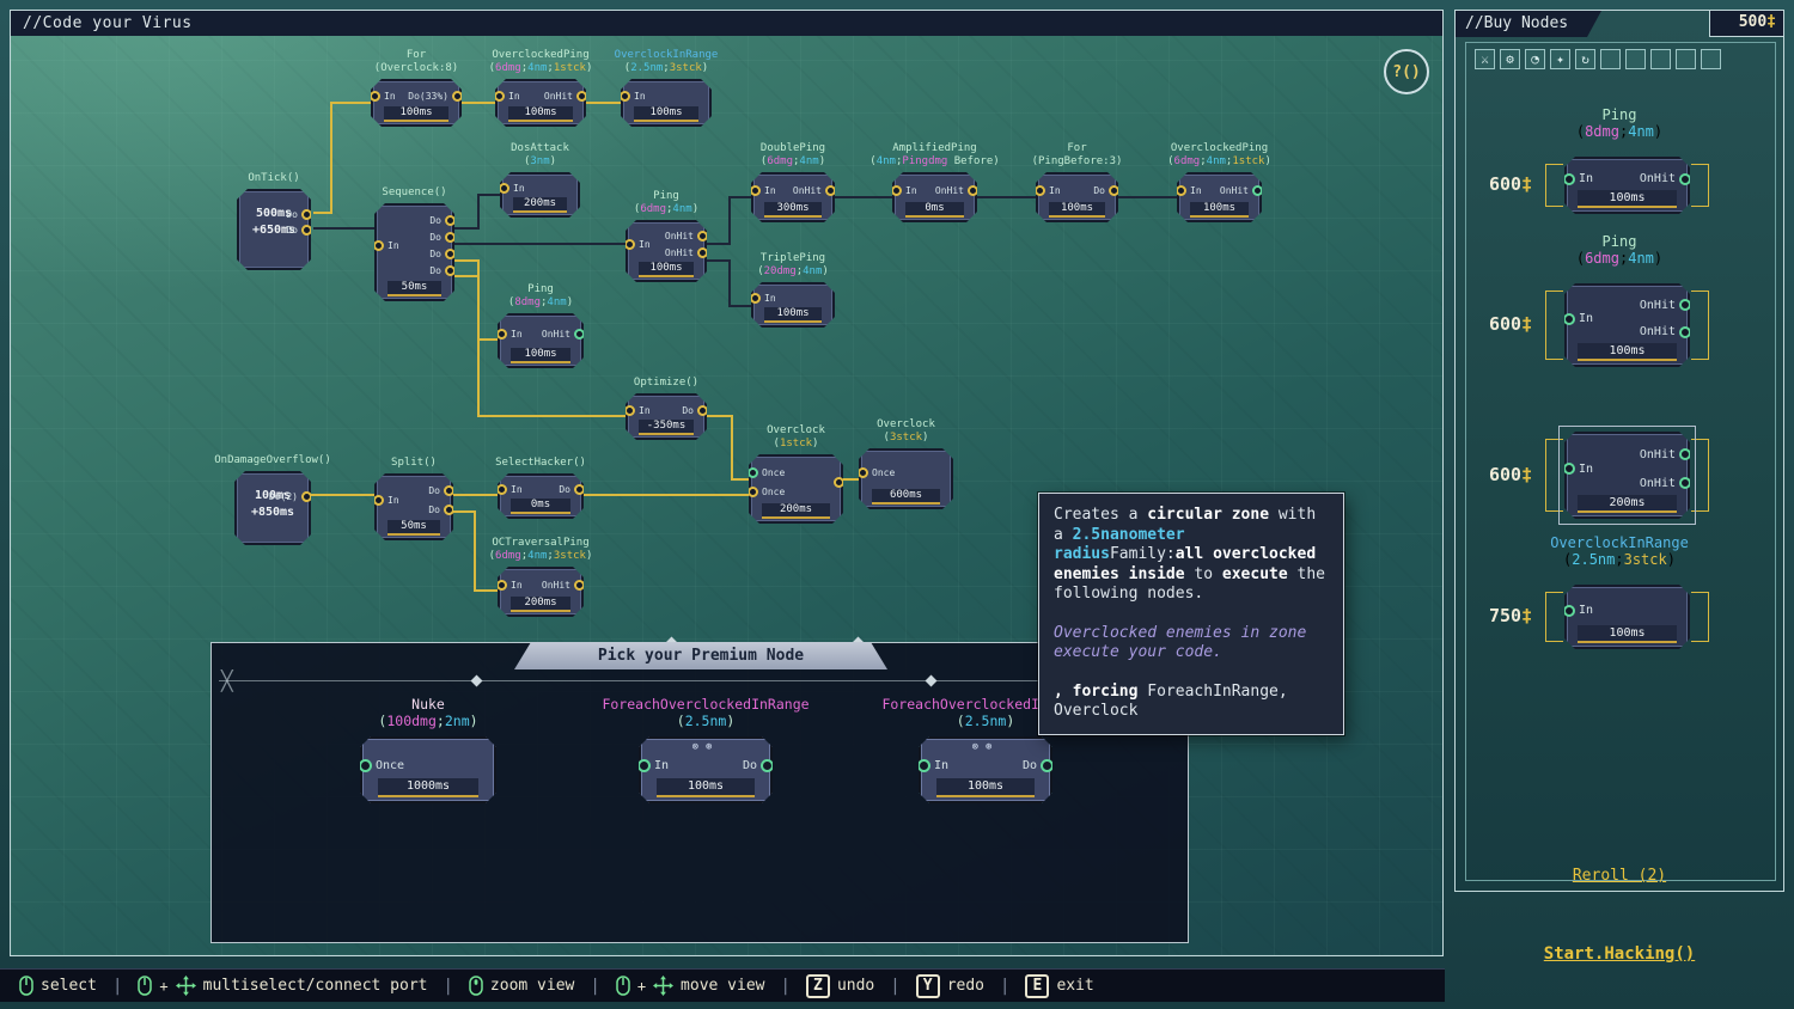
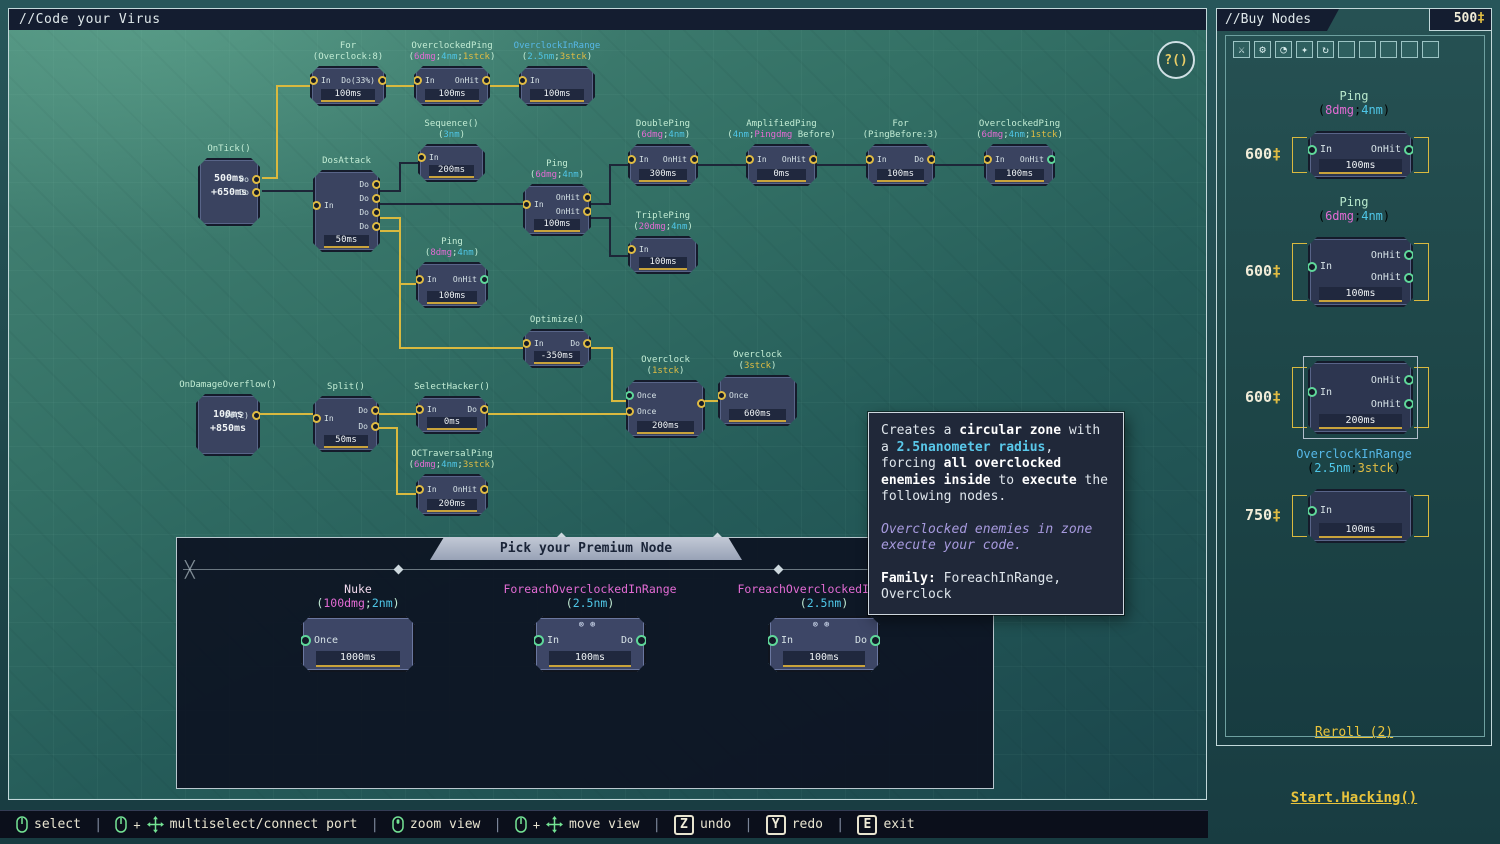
  //Code your Virus
  ╳
  Pick your Premium Node
  For
  (Overclock:8)
  In
  Do(33%)
  100ms
  OverclockedPing
  (6dmg;4nm;1stck)
  In
  OnHit
  100ms
  OverclockInRange
  (2.5nm;3stck)
  In
  100ms
  OnTick()
  500ms
  +650ms
  Do
  Do
- Sequence()
+ DosAttack
  In
  Do
  Do
  Do
  Do
  50ms
- DosAttack
+ Sequence()
  (3nm)
  In
  200ms
  Ping
  (6dmg;4nm)
  In
  OnHit
  OnHit
  100ms
  DoublePing
  (6dmg;4nm)
  In
  OnHit
  300ms
  AmplifiedPing
  (4nm;Pingdmg Before)
  In
  OnHit
  0ms
  For
  (PingBefore:3)
  In
  Do
  100ms
  OverclockedPing
  (6dmg;4nm;1stck)
  In
  OnHit
  100ms
  TriplePing
  (20dmg;4nm)
  In
  100ms
  Ping
  (8dmg;4nm)
  In
  OnHit
  100ms
  Optimize()
  In
  Do
  -350ms
  OnDamageOverflow()
  100ms
  +850ms
  Do(2)
  Split()
  In
  Do
  Do
  50ms
  SelectHacker()
  In
  Do
  0ms
  OCTraversalPing
  (6dmg;4nm;3stck)
  In
  OnHit
  200ms
  Overclock
  (1stck)
  Once
  Once
  200ms
  Overclock
  (3stck)
  Once
  600ms
  Nuke
  (100dmg;2nm)
  Once
  1000ms
  ForeachOverclockedInRange
  (2.5nm)
  ⊗⊛
  In
  Do
  100ms
  ForeachOverclockedI
  (2.5nm)
  ⊗⊛
  In
  Do
  100ms
  ?()
- Creates a circular zone with a 2.5nanometer radiusFamily:all overclocked enemies inside to execute the following nodes.
+ Creates a circular zone with a 2.5nanometer radius, forcing all overclocked enemies inside to execute the following nodes.
  Overclocked enemies in zone execute your code.
- , forcing ForeachInRange, Overclock
+ Family: ForeachInRange, Overclock
  //Buy Nodes
  500‡
  ⚔
  ⚙
  ◔
  ✦
  ↻
  Ping
  (8dmg;4nm)
  In
  OnHit
  100ms
  600‡
  Ping
  (6dmg;4nm)
  In
  OnHit
  OnHit
  100ms
  600‡
  In
  OnHit
  OnHit
  200ms
  600‡
  OverclockInRange
  (2.5nm;3stck)
  In
  100ms
  750‡
  Reroll (2)
  Start.Hacking()
  select
  |
  +
  multiselect/connect port
  |
  zoom view
  |
  +
  move view
  |
  Z
  undo
  |
  Y
  redo
  |
  E
  exit
